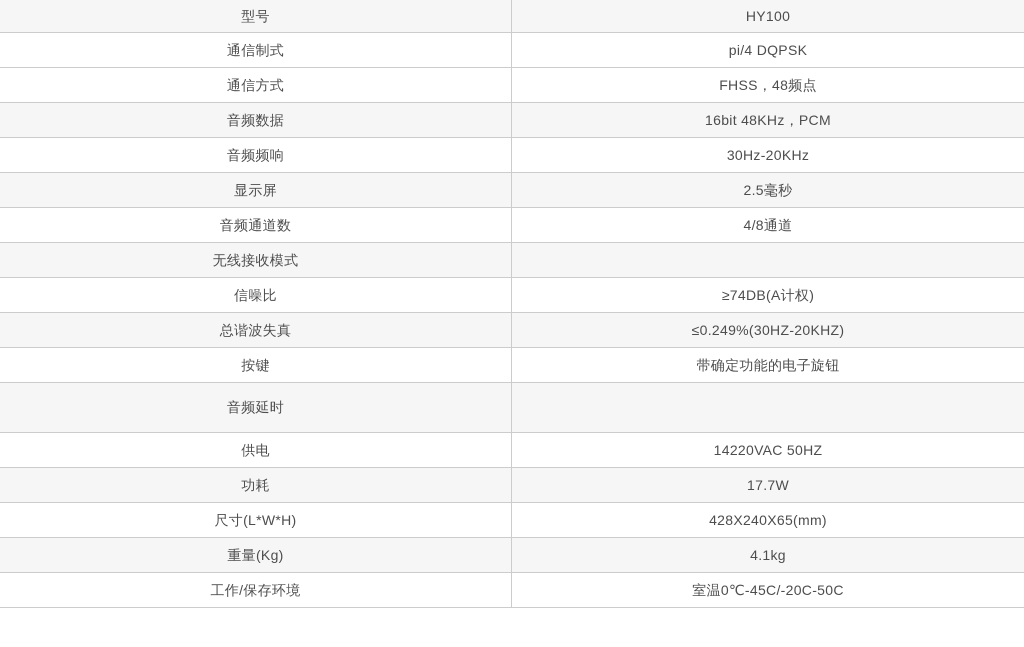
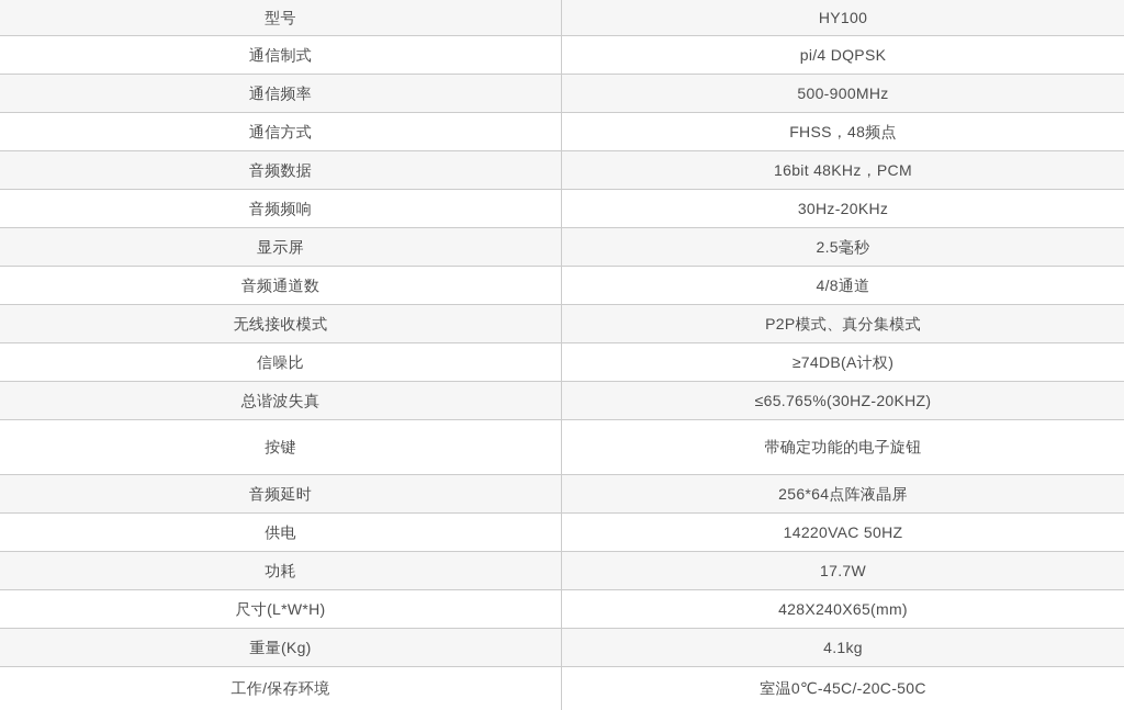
  型号
  HY100
  通信制式
  pi/4 DQPSK
+ 通信频率
+ 500-900MHz
  通信方式
  FHSS，48频点
  音频数据
  16bit 48KHz，PCM
  音频频响
  30Hz-20KHz
  显示屏
  2.5毫秒
  音频通道数
  4/8通道
  无线接收模式
+ P2P模式、真分集模式
  信噪比
  ≥74DB(A计权)
  总谐波失真
- ≤0.249%(30HZ-20KHZ)
+ ≤65.765%(30HZ-20KHZ)
  按键
  带确定功能的电子旋钮
  音频延时
+ 256*64点阵液晶屏
  供电
  14220VAC 50HZ
  功耗
  17.7W
  尺寸(L*W*H)
  428X240X65(mm)
  重量(Kg)
  4.1kg
  工作/保存环境
  室温0℃-45C/-20C-50C
